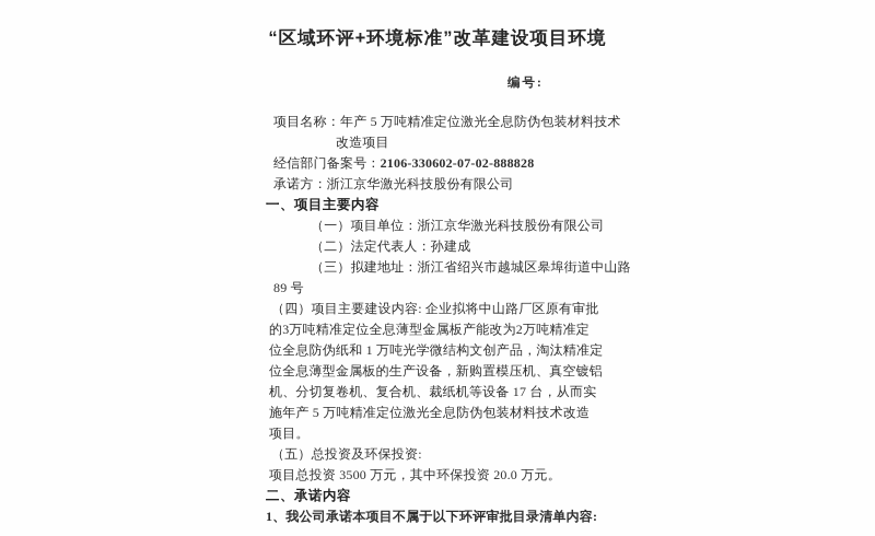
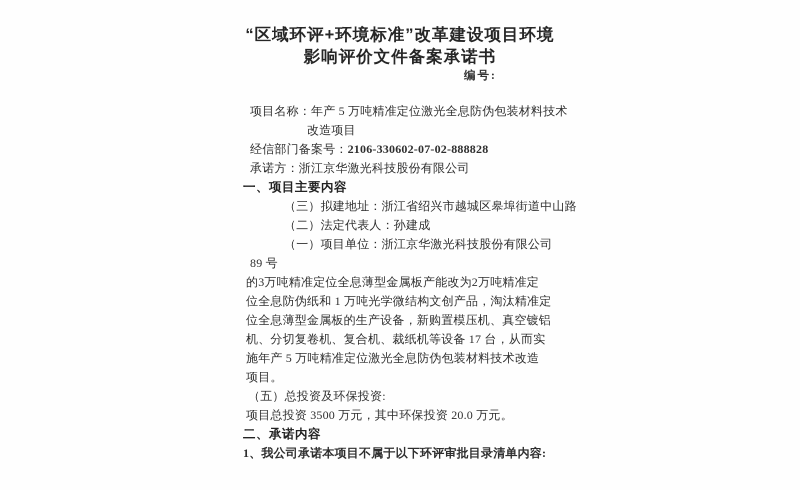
  “区域环评+环境标准”改革建设项目环境
+ 影响评价文件备案承诺书
  编号:
  项目名称：年产 5 万吨精准定位激光全息防伪包装材料技术
  改造项目
  经信部门备案号：2106-330602-07-02-888828
  承诺方：浙江京华激光科技股份有限公司
  一、项目主要内容
- （一）项目单位：浙江京华激光科技股份有限公司
+ （三）拟建地址：浙江省绍兴市越城区皋埠街道中山路
  （二）法定代表人：孙建成
- （三）拟建地址：浙江省绍兴市越城区皋埠街道中山路
+ （一）项目单位：浙江京华激光科技股份有限公司
  89 号
- （四）项目主要建设内容: 企业拟将中山路厂区原有审批
  的3万吨精准定位全息薄型金属板产能改为2万吨精准定
  位全息防伪纸和 1 万吨光学微结构文创产品，淘汰精准定
  位全息薄型金属板的生产设备，新购置模压机、真空镀铝
  机、分切复卷机、复合机、裁纸机等设备 17 台，从而实
  施年产 5 万吨精准定位激光全息防伪包装材料技术改造
  项目。
  （五）总投资及环保投资:
  项目总投资 3500 万元，其中环保投资 20.0 万元。
  二、承诺内容
  1、我公司承诺本项目不属于以下环评审批目录清单内容:
